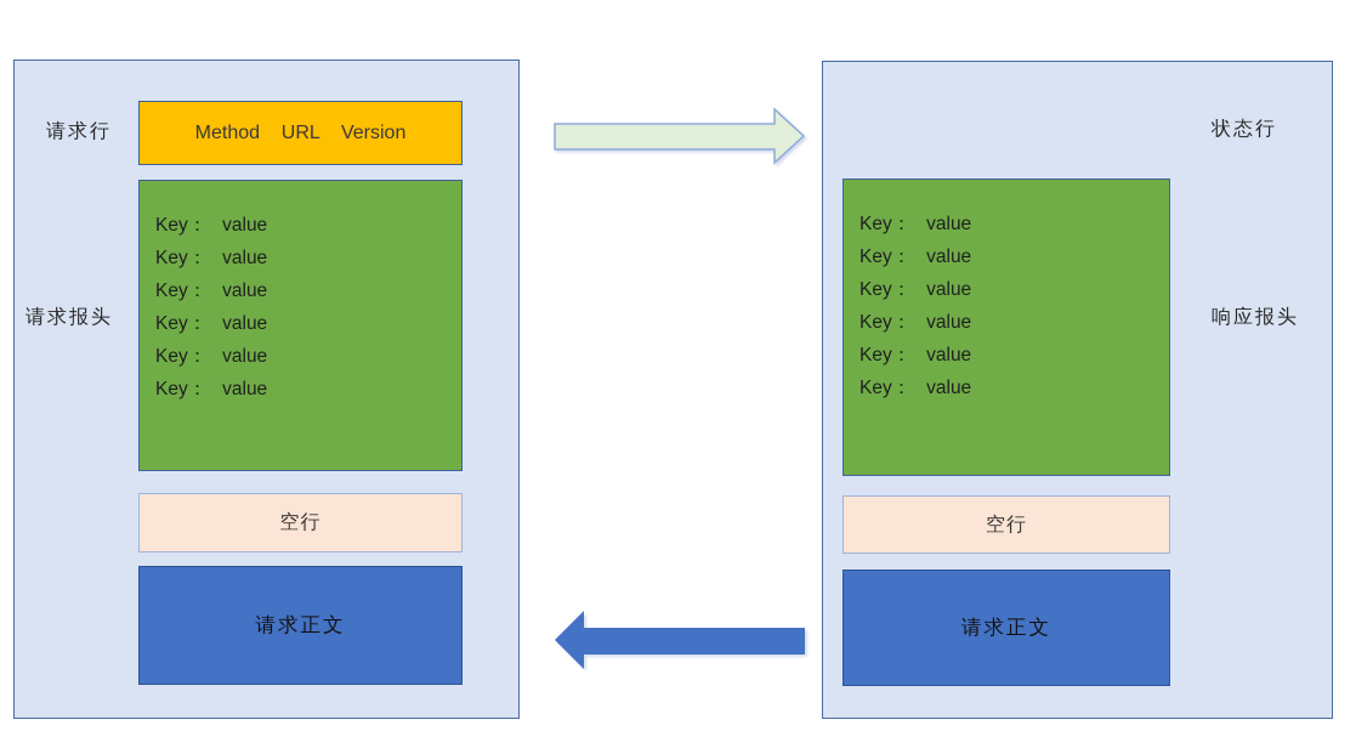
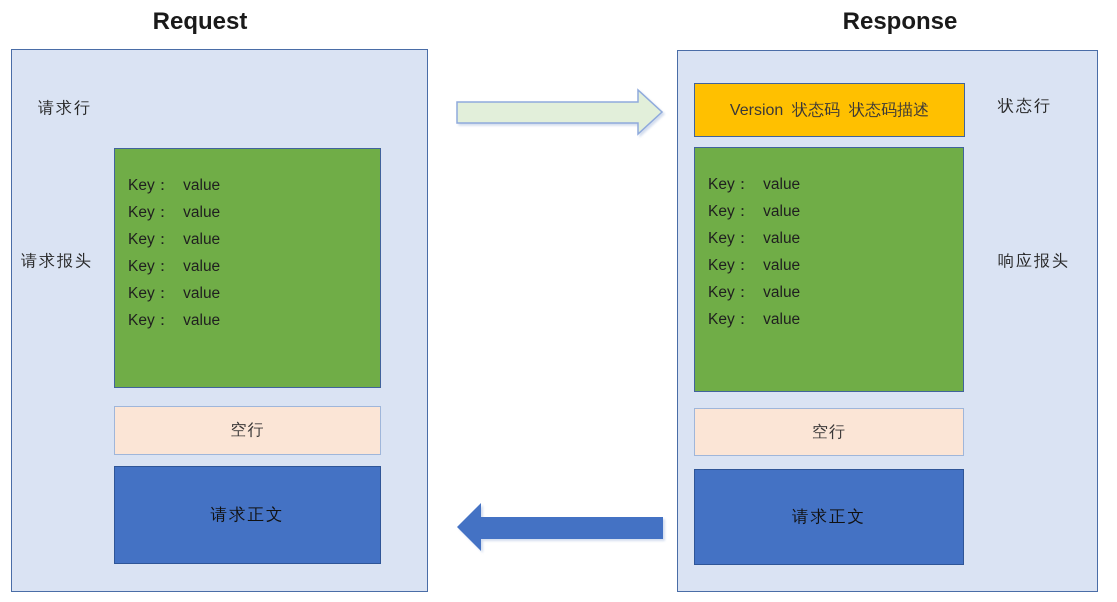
+ Request
+ Response
  请求行
- Method URL Version
  Key： value
  Key： value
  Key： value
  Key： value
  Key： value
  Key： value
  请求报头
  空行
  请求正文
+ Version 状态码 状态码描述
  状态行
  Key： value
  Key： value
  Key： value
  Key： value
  Key： value
  Key： value
  响应报头
  空行
  请求正文
